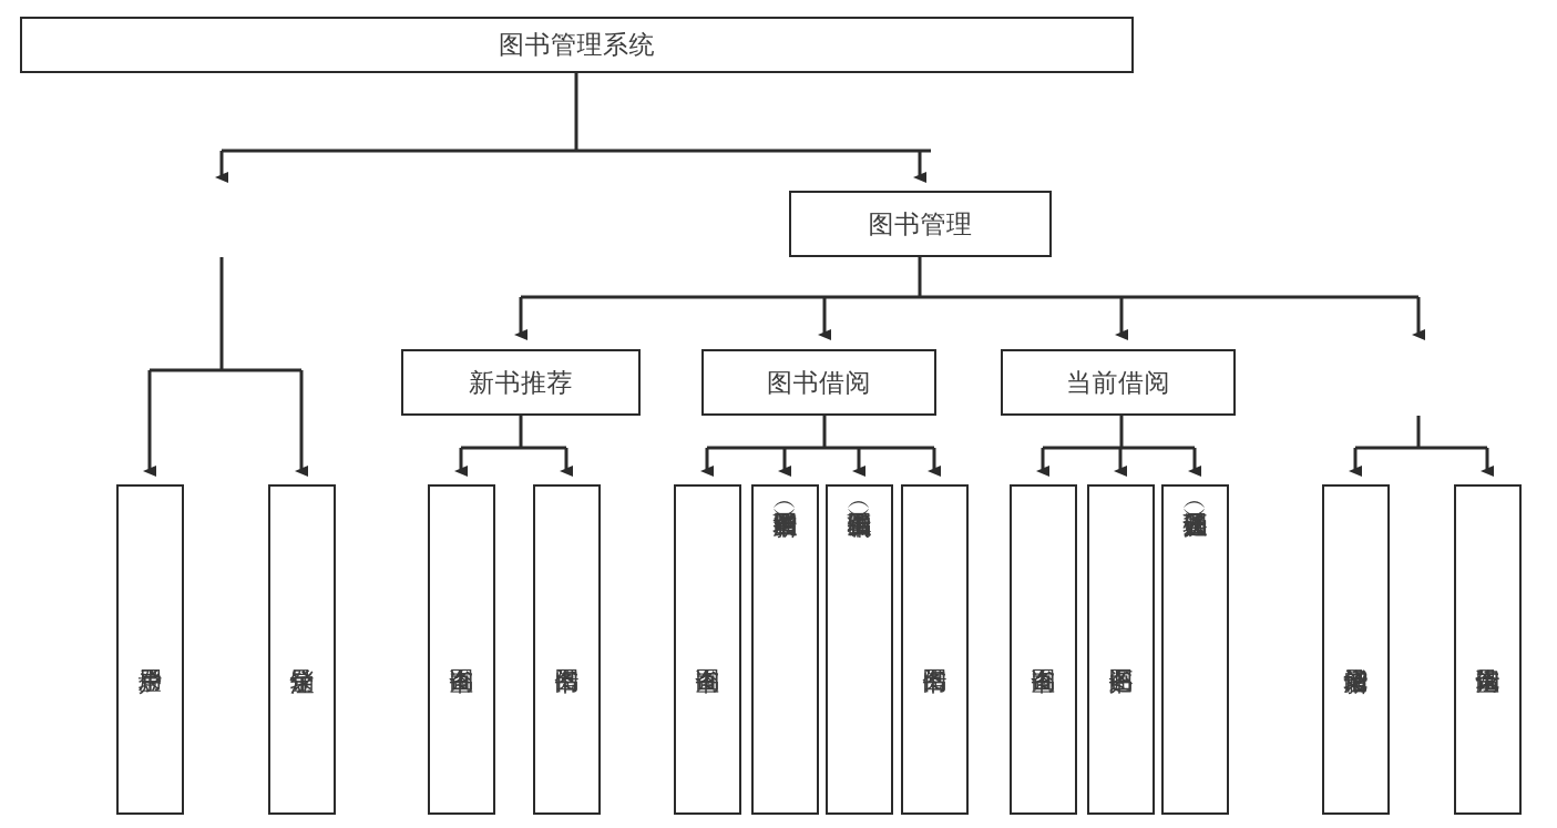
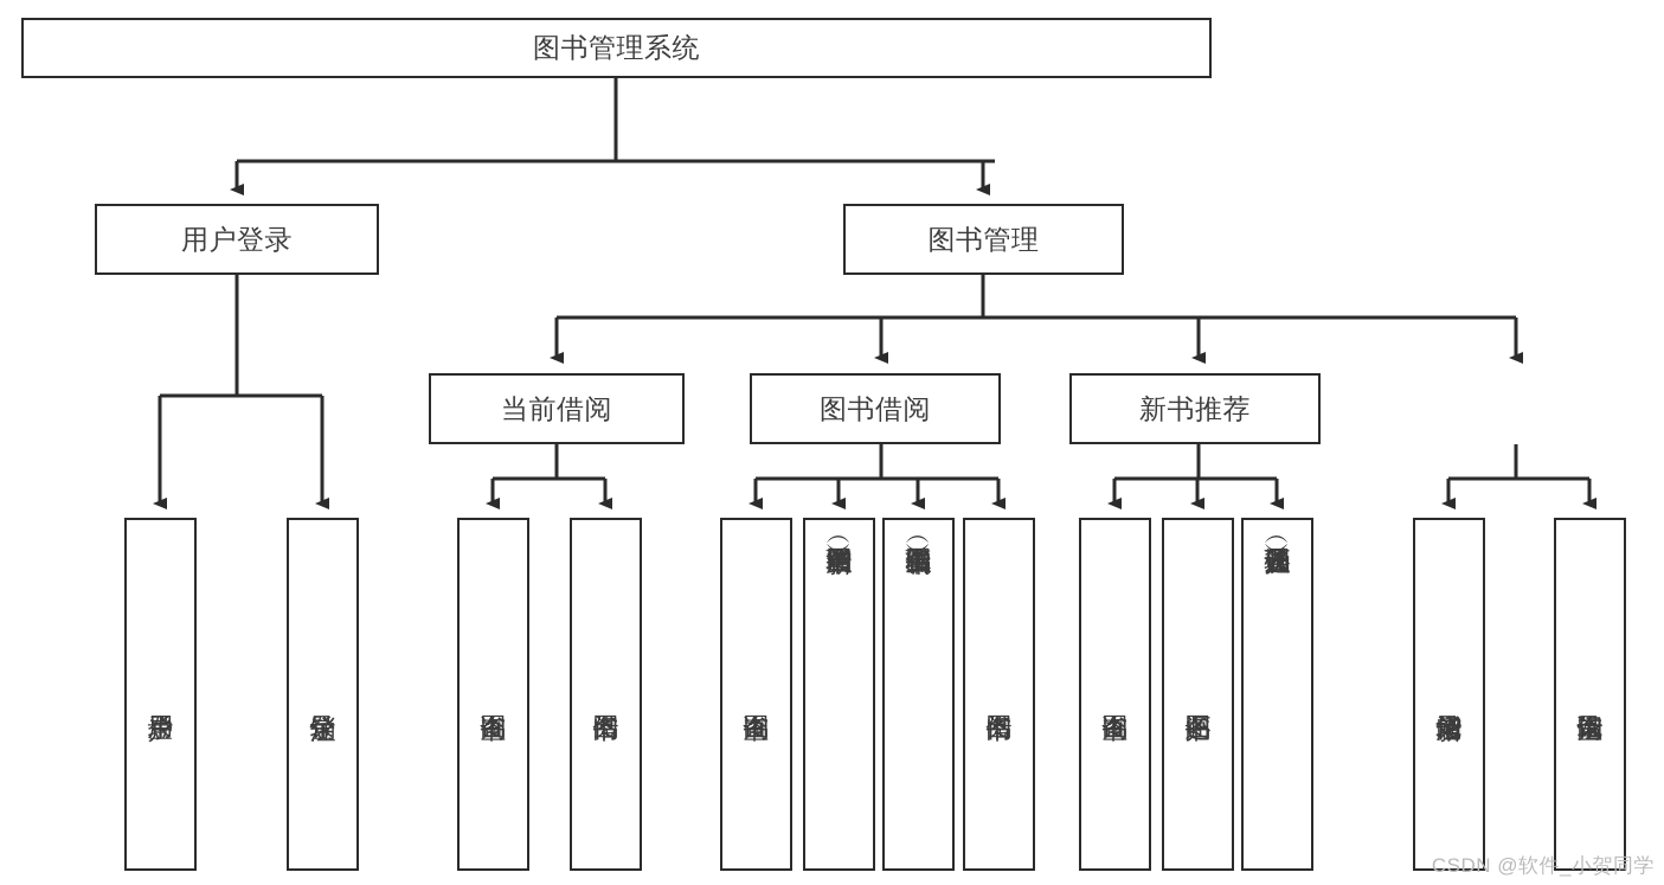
  图书管理系统
+ 用户登录
  图书管理
- 新书推荐
+ 当前借阅
  图书借阅
- 当前借阅
+ 新书推荐
+ CSDN @软件_小贺同学
